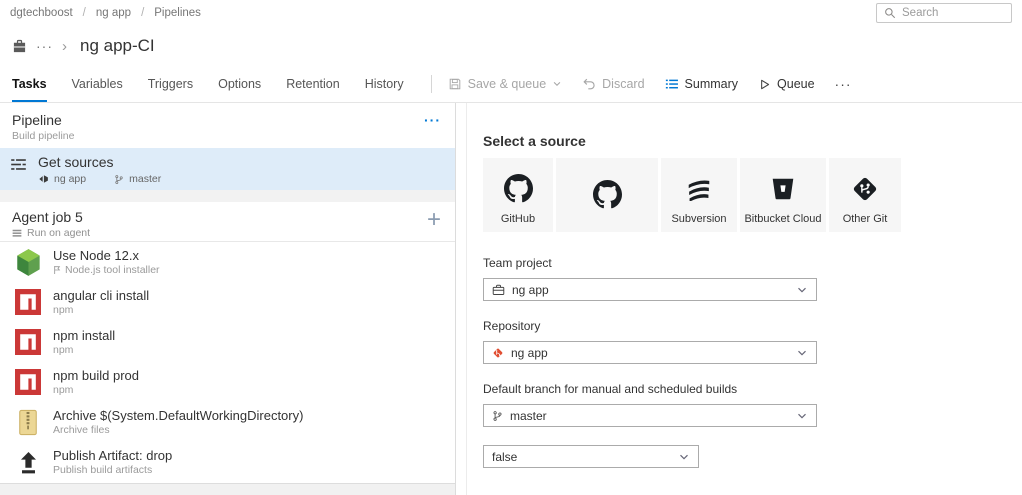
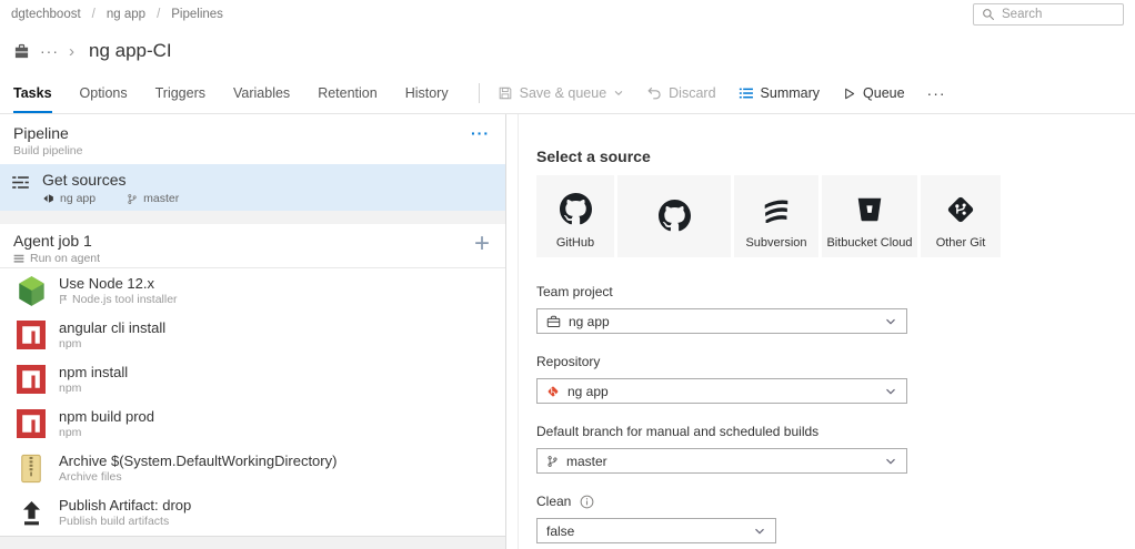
  dgtechboost
  /
  ng app
  /
  Pipelines
  Search
  ···
  ›
  ng app-CI
  Tasks
- Variables
+ Options
  Triggers
- Options
+ Variables
  Retention
  History
  Save & queue
  Discard
  Summary
  Queue
  ···
  Pipeline
  Build pipeline
  ···
  Get sources
  ng app
  master
- Agent job 5
+ Agent job 1
  Run on agent
  +
  Use Node 12.x
  Node.js tool installer
  angular cli install
  npm
  npm install
  npm
  npm build prod
  npm
  Archive $(System.DefaultWorkingDirectory)
  Archive files
  Publish Artifact: drop
  Publish build artifacts
  Select a source
  GitHub
  Subversion
  Bitbucket Cloud
  Other Git
  Team project
  ng app
  Repository
  ng app
  Default branch for manual and scheduled builds
  master
+ Clean
  false
